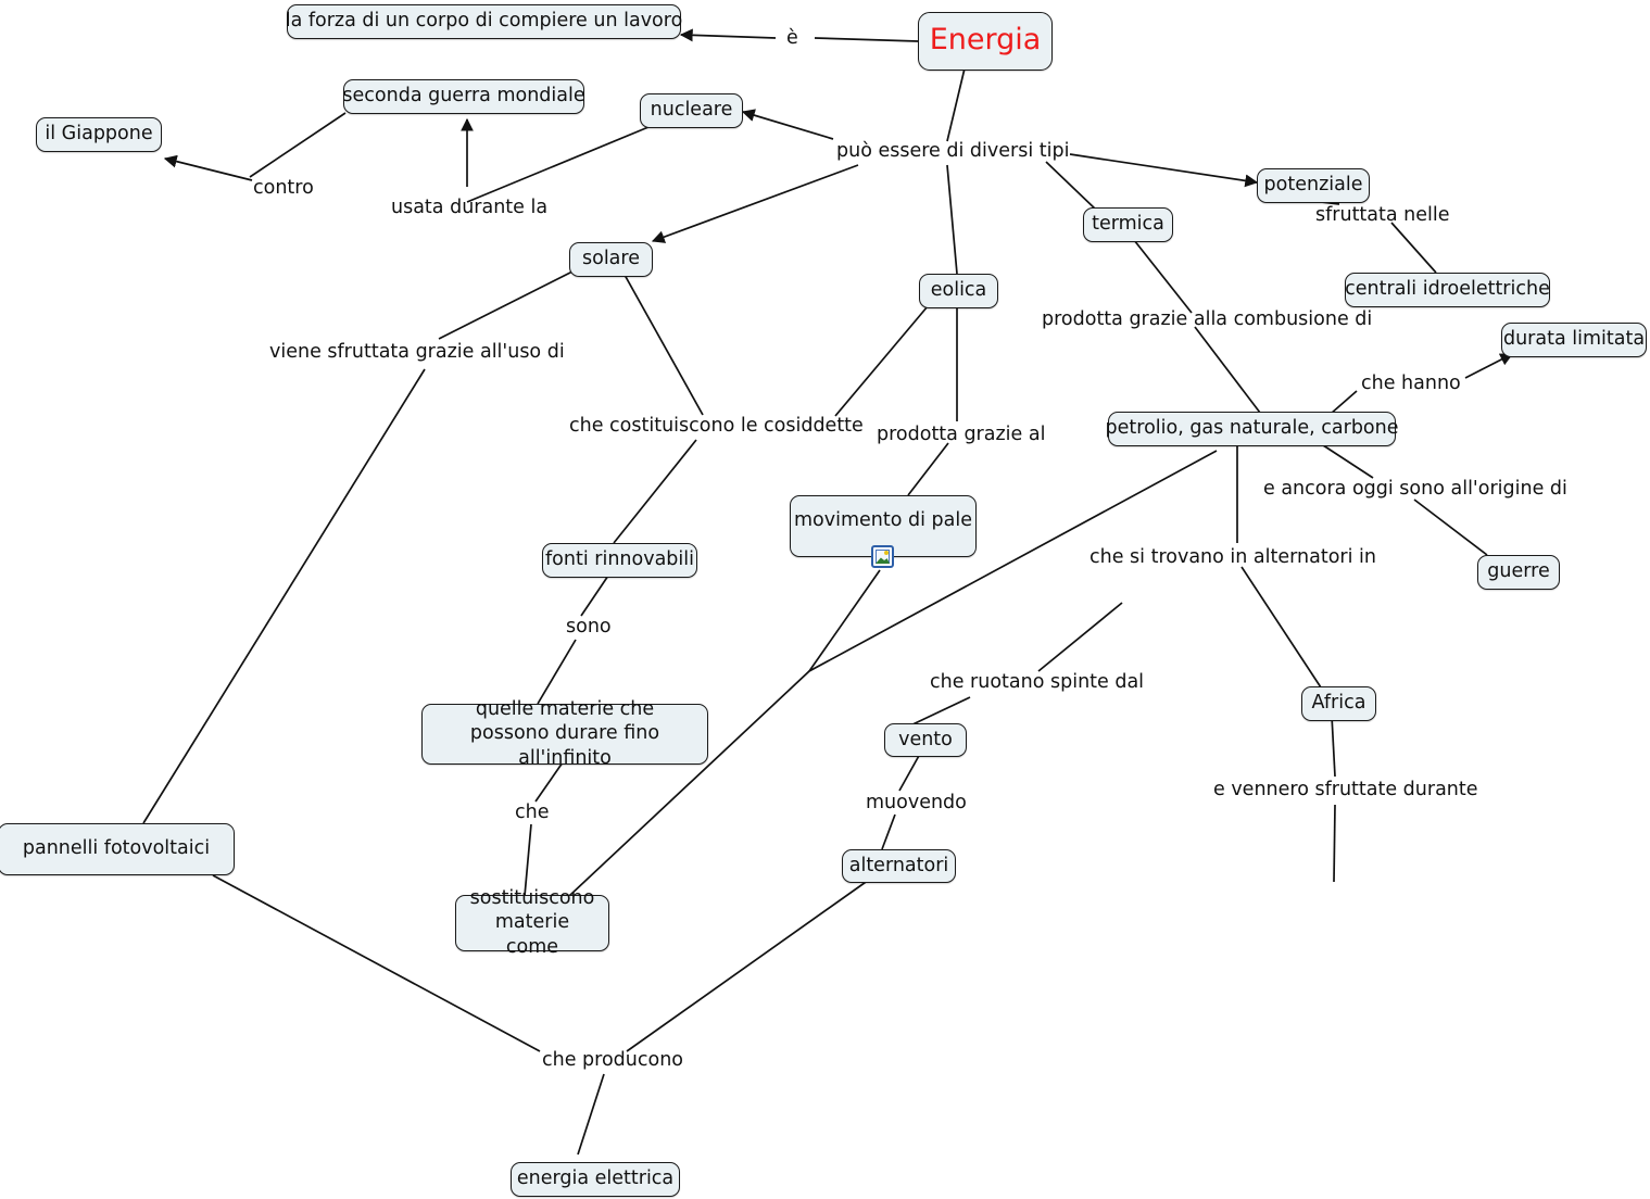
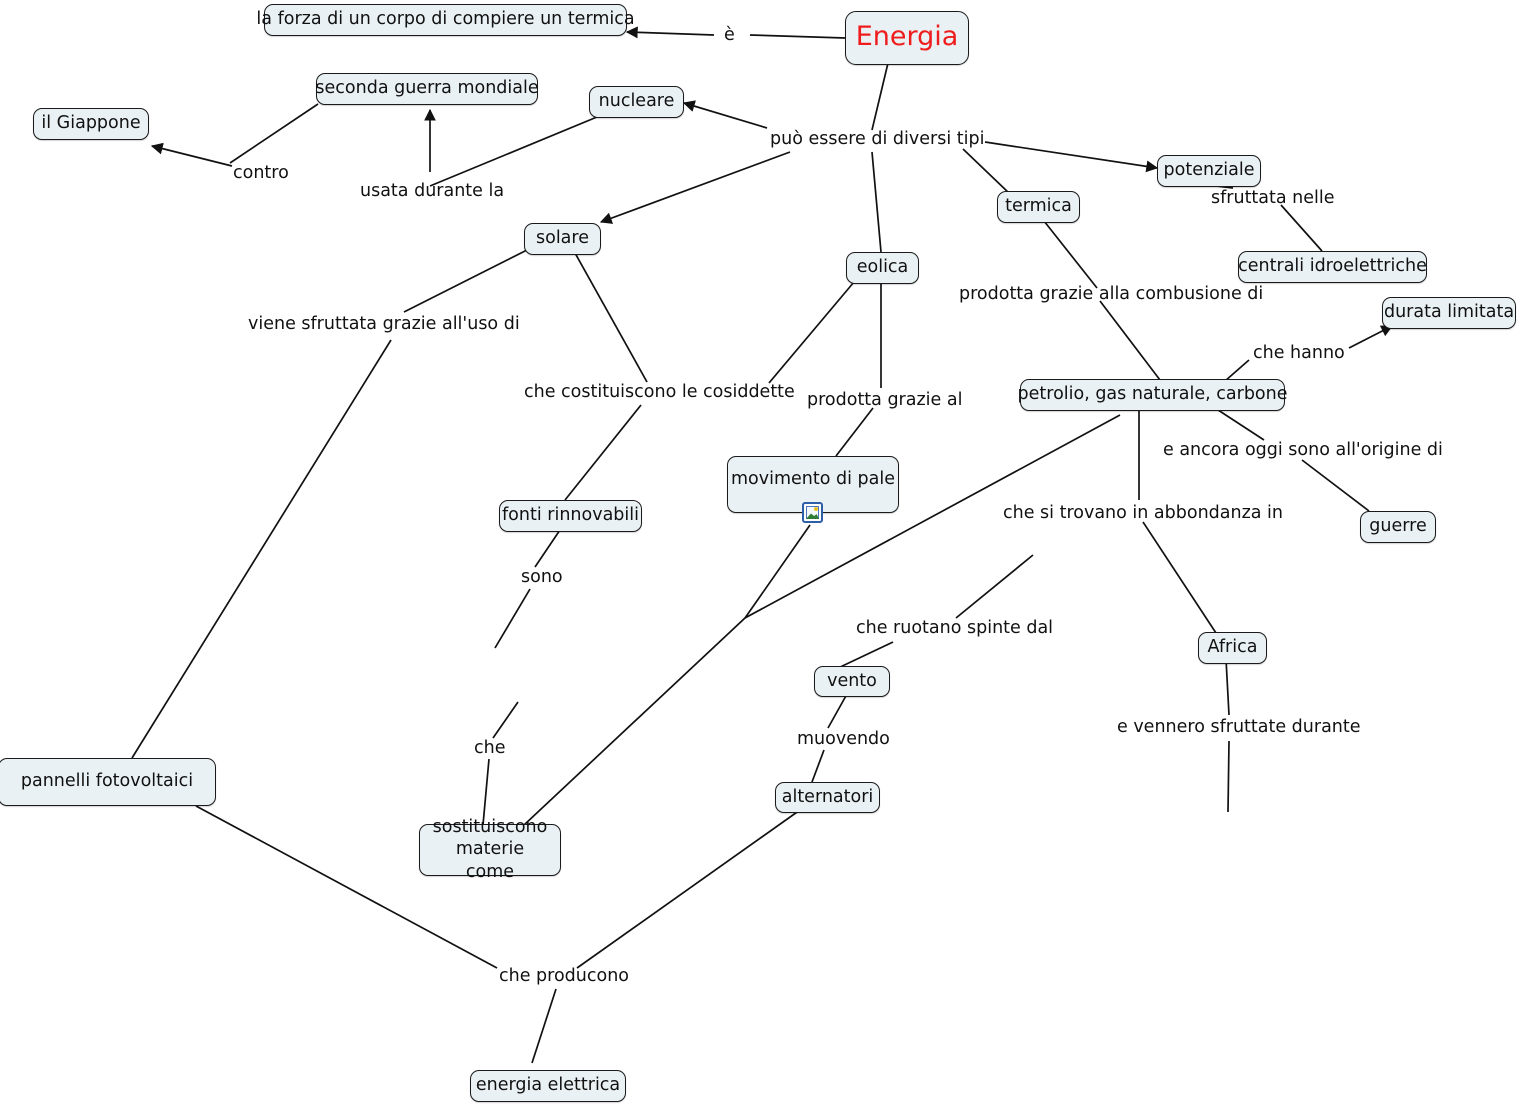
  Energia
- la forza di un corpo di compiere un lavoro
+ la forza di un corpo di compiere un termica
  seconda guerra mondiale
  nucleare
  il Giappone
  potenziale
  termica
  centrali idroelettriche
  solare
  eolica
  durata limitata
  petrolio, gas naturale, carbone
  guerre
  movimento di pale
  fonti rinnovabili
  Africa
- quelle materie che
- possono durare fino all'infinito
  vento
  pannelli fotovoltaici
  alternatori
  sostituiscono
  materie come
  energia elettrica
  è
  può essere di diversi tipi
  contro
  usata durante la
  sfruttata nelle
  prodotta grazie alla combusione di
  che hanno
  viene sfruttata grazie all'uso di
  che costituiscono le cosiddette
  prodotta grazie al
  e ancora oggi sono all'origine di
- che si trovano in alternatori in
+ che si trovano in abbondanza in
  sono
  che ruotano spinte dal
  che
  muovendo
  e vennero sfruttate durante
  che producono
